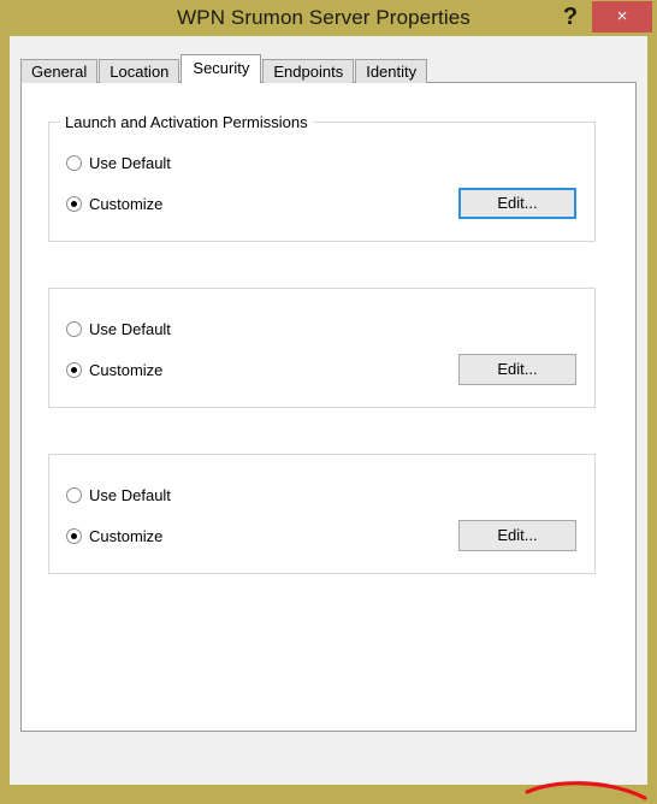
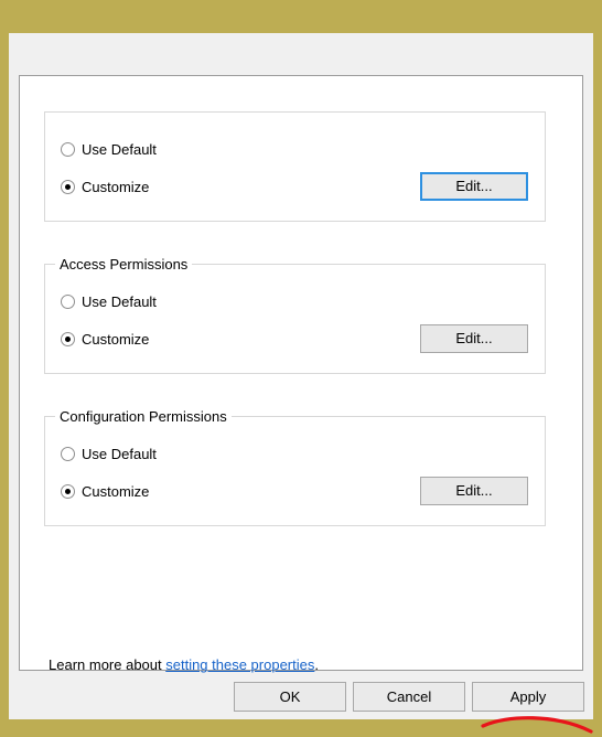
- WPN Srumon Server Properties
- ?
- ×
- General
- Location
- Security
- Endpoints
- Identity
- Launch and Activation Permissions
  Use Default
  Customize
  Edit...
+ Access Permissions
  Use Default
  Customize
  Edit...
+ Configuration Permissions
  Use Default
  Customize
  Edit...
+ Learn more about setting these properties.
+ OK
+ Cancel
+ Apply
